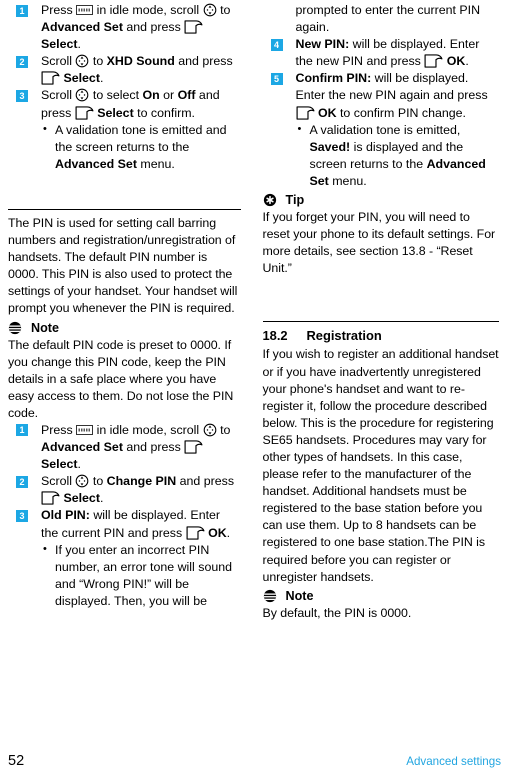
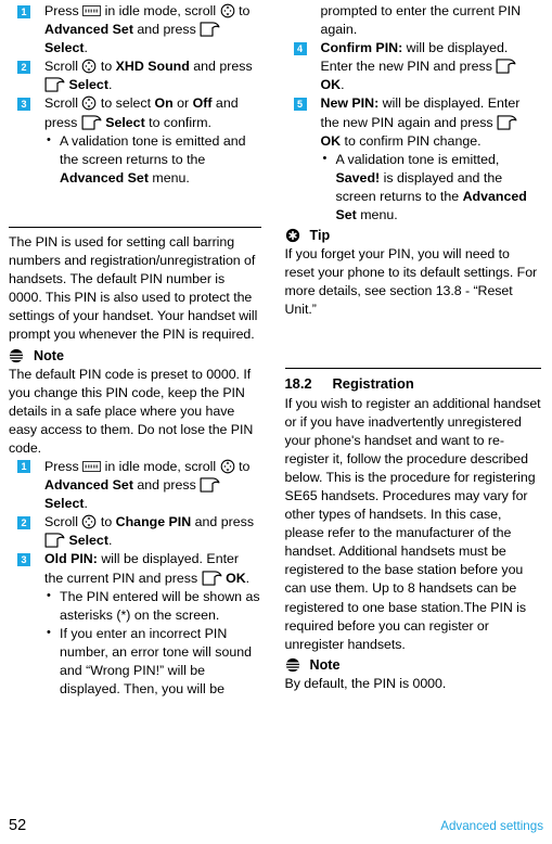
  1
  Press in idle mode, scroll to Advanced Set and press Select.
  2
  Scroll to XHD Sound and press Select.
  3
  Scroll to select On or Off and press Select to confirm.
  A validation tone is emitted and the screen returns to the Advanced Set menu.
  The PIN is used for setting call barring numbers and registration/unregistration of handsets. The default PIN number is 0000. This PIN is also used to protect the settings of your handset. Your handset will prompt you whenever the PIN is required.
  Note
  The default PIN code is preset to 0000. If you change this PIN code, keep the PIN details in a safe place where you have easy access to them. Do not lose the PIN code.
  1
  Press in idle mode, scroll to Advanced Set and press Select.
  2
  Scroll to Change PIN and press Select.
  3
  Old PIN: will be displayed. Enter the current PIN and press OK.
+ The PIN entered will be shown as asterisks (*) on the screen.
  If you enter an incorrect PIN number, an error tone will sound and “Wrong PIN!” will be displayed. Then, you will be
  prompted to enter the current PIN again.
  4
- New PIN: will be displayed. Enter the new PIN and press OK.
+ Confirm PIN: will be displayed. Enter the new PIN and press OK.
  5
- Confirm PIN: will be displayed. Enter the new PIN again and press OK to confirm PIN change.
+ New PIN: will be displayed. Enter the new PIN again and press OK to confirm PIN change.
  A validation tone is emitted, Saved! is displayed and the screen returns to the Advanced Set menu.
  Tip
  If you forget your PIN, you will need to reset your phone to its default settings. For more details, see section 13.8 - “Reset Unit.”
  18.2
  Registration
  If you wish to register an additional handset or if you have inadvertently unregistered your phone's handset and want to re-register it, follow the procedure described below. This is the procedure for registering SE65 handsets. Procedures may vary for other types of handsets. In this case, please refer to the manufacturer of the handset. Additional handsets must be registered to the base station before you can use them. Up to 8 handsets can be registered to one base station.The PIN is required before you can register or unregister handsets.
  Note
  By default, the PIN is 0000.
  52
  Advanced settings
